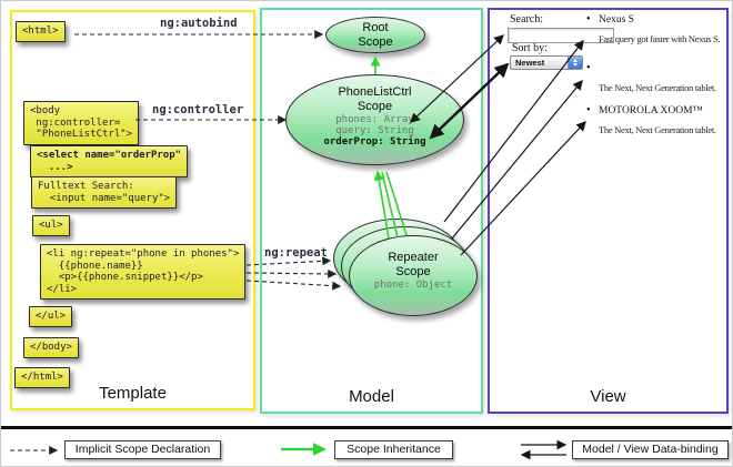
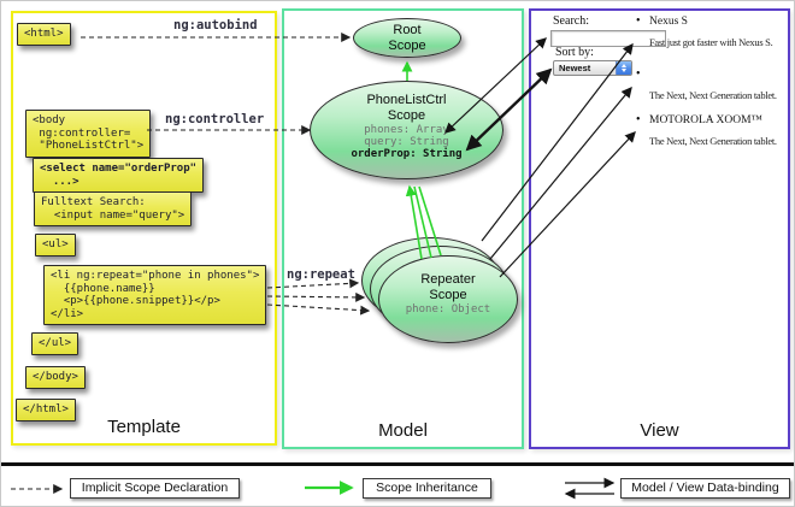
  Template
  Model
  View
  Root
  Scope
  PhoneListCtrl
  Scope
  phones: Array
  query: String
  orderProp: String
  Repeater
  Scope
  phone: Object
  <html>
  <body
  ng:controller=
  "PhoneListCtrl">
  <select name="orderProp"
  ...>
  Fulltext Search:
  <input name="query">
  <ul>
  <li ng:repeat="phone in phones">
  {{phone.name}}
  <p>{{phone.snippet}}</p>
  </li>
  </ul>
  </body>
  </html>
  ng:autobind
  ng:controller
  ng:repeat
  Search:
  Sort by:
  Newest
  •
  Nexus S
- Fast query got faster with Nexus S.
+ Fast just got faster with Nexus S.
  •
  The Next, Next Generation tablet.
  •
  MOTOROLA XOOM™
  The Next, Next Generation tablet.
  Implicit Scope Declaration
  Scope Inheritance
  Model / View Data-binding
